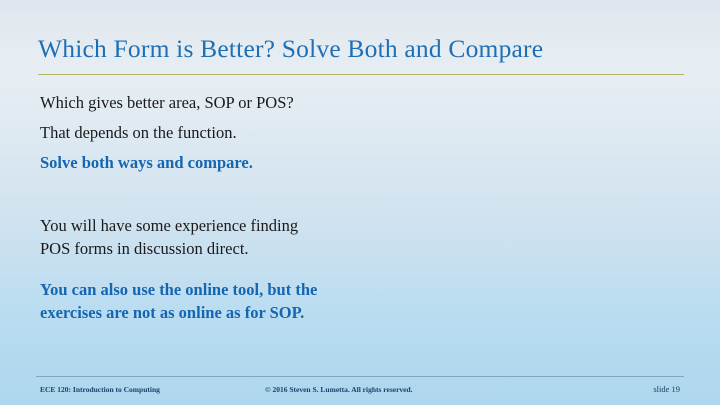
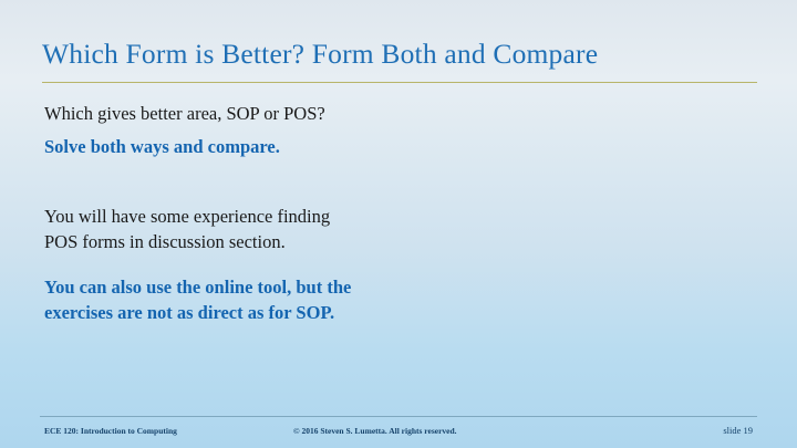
- Which Form is Better? Solve Both and Compare
+ Which Form is Better? Form Both and Compare
  Which gives better area, SOP or POS?
- That depends on the function.
  Solve both ways and compare.
  You will have some experience finding
- POS forms in discussion direct.
+ POS forms in discussion section.
  You can also use the online tool, but the
- exercises are not as online as for SOP.
+ exercises are not as direct as for SOP.
  ECE 120: Introduction to Computing
  © 2016 Steven S. Lumetta. All rights reserved.
  slide 19
